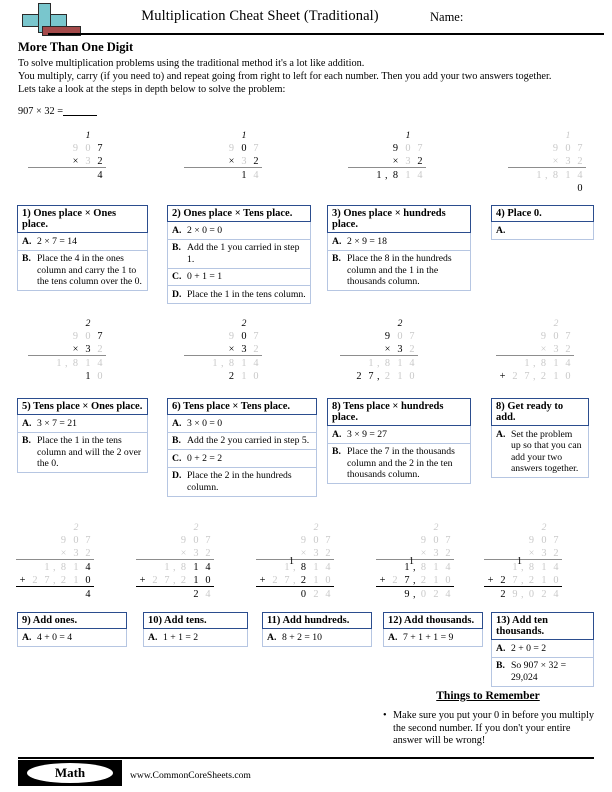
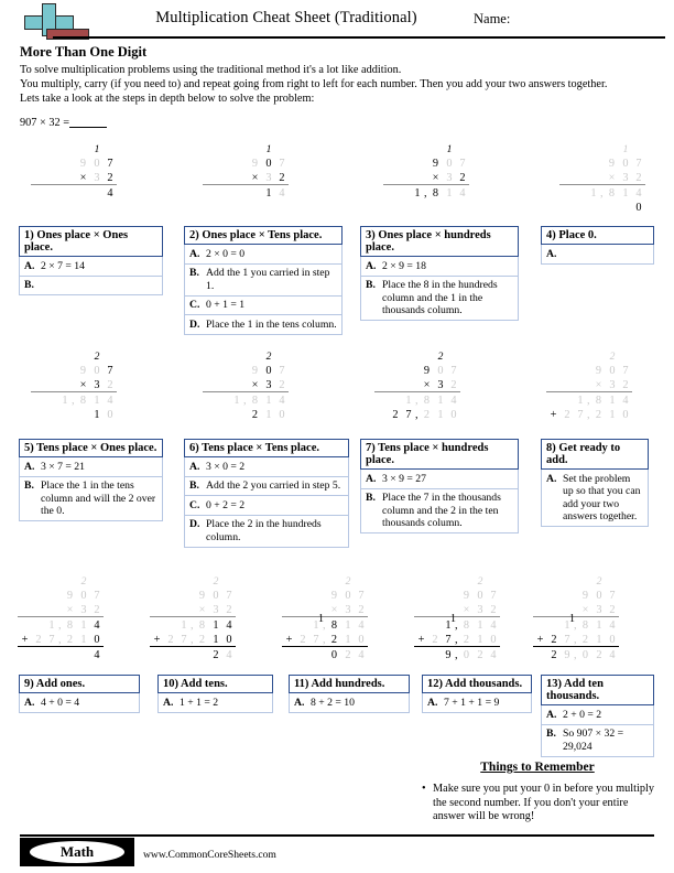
  Multiplication Cheat Sheet (Traditional)
  Name:
  More Than One Digit
  To solve multiplication problems using the traditional method it's a lot like addition.
  You multiply, carry (if you need to) and repeat going from right to left for each number. Then you add your two answers together.
  Lets take a look at the steps in depth below to solve the problem:
  907 × 32 =
  					1
  				9	0	7
  				×	3	2
  						4
  					1
  				9	0	7
  				×	3	2
  					1	4
  					1
  				9	0	7
  				×	3	2
  		1	,	8	1	4
  					1
  				9	0	7
  				×	3	2
  		1	,	8	1	4
  						0
  					2
  				9	0	7
  				×	3	2
  		1	,	8	1	4
  					1	0
  					2
  				9	0	7
  				×	3	2
  		1	,	8	1	4
  				2	1	0
  					2
  				9	0	7
  				×	3	2
  		1	,	8	1	4
  	2	7	,	2	1	0
  					2
  				9	0	7
  				×	3	2
  		1	,	8	1	4
  +	2	7	,	2	1	0
  					2
  				9	0	7
  				×	3	2
  		1	,	8	1	4
  +	2	7	,	2	1	0
  						4
  					2
  				9	0	7
  				×	3	2
  		1	,	8	1	4
  +	2	7	,	2	1	0
  					2	4
  					2
  				9	0	7
  				×	3	2
  		1	,	8	1	4
  +	2	7	,	2	1	0
  				0	2	4
  1
  					2
  				9	0	7
  				×	3	2
  		1	,	8	1	4
  +	2	7	,	2	1	0
  		9	,	0	2	4
  1
  					2
  				9	0	7
  				×	3	2
  		1	,	8	1	4
  +	2	7	,	2	1	0
  	2	9	,	0	2	4
  1
  1) Ones place × Ones place.
  A.
  2 × 7 = 14
  B.
- Place the 4 in the ones column and carry the 1 to the tens column over the 0.
  2) Ones place × Tens place.
  A.
  2 × 0 = 0
  B.
  Add the 1 you carried in step 1.
  C.
  0 + 1 = 1
  D.
  Place the 1 in the tens column.
  3) Ones place × hundreds place.
  A.
  2 × 9 = 18
  B.
  Place the 8 in the hundreds column and the 1 in the thousands column.
  4) Place 0.
  A.
  5) Tens place × Ones place.
  A.
  3 × 7 = 21
  B.
  Place the 1 in the tens column and will the 2 over the 0.
  6) Tens place × Tens place.
  A.
- 3 × 0 = 0
+ 3 × 0 = 2
  B.
  Add the 2 you carried in step 5.
  C.
  0 + 2 = 2
  D.
  Place the 2 in the hundreds column.
- 8) Tens place × hundreds place.
+ 7) Tens place × hundreds place.
  A.
  3 × 9 = 27
  B.
  Place the 7 in the thousands column and the 2 in the ten thousands column.
  8) Get ready to add.
  A.
  Set the problem up so that you can add your two answers together.
  9) Add ones.
  A.
  4 + 0 = 4
  10) Add tens.
  A.
  1 + 1 = 2
  11) Add hundreds.
  A.
  8 + 2 = 10
  12) Add thousands.
  A.
  7 + 1 + 1 = 9
  13) Add ten thousands.
  A.
  2 + 0 = 2
  B.
  So 907 × 32 = 29,024
  Things to Remember
  •
  Make sure you put your 0 in before you multiply the second number. If you don't your entire answer will be wrong!
  Math
  www.CommonCoreSheets.com
